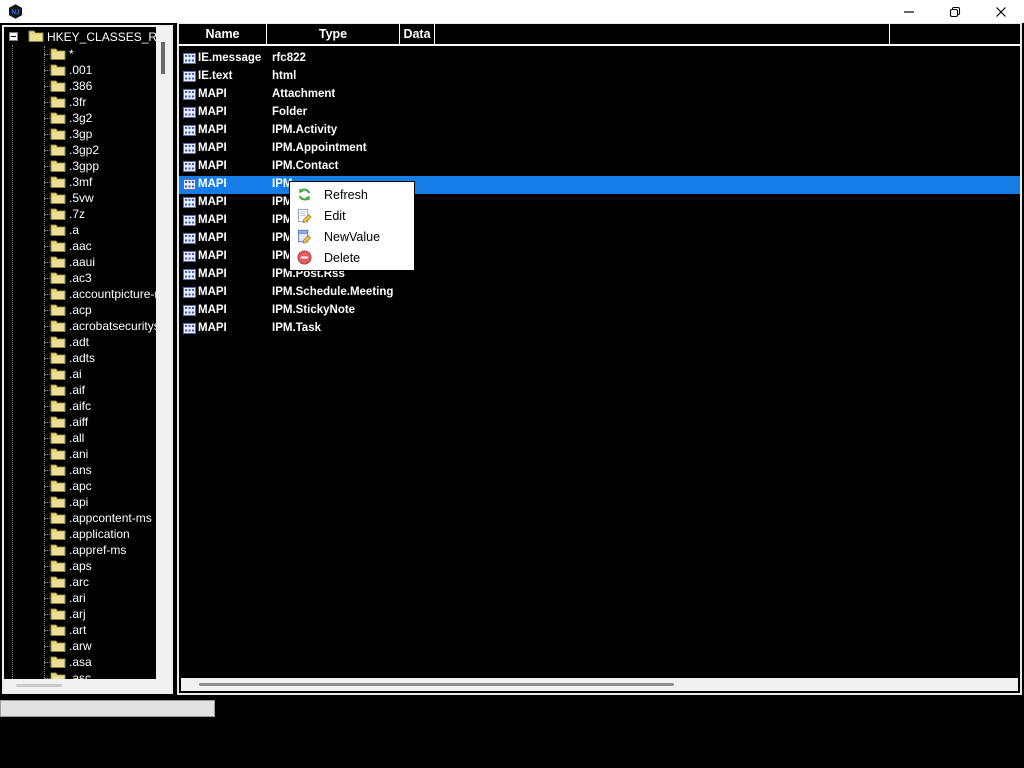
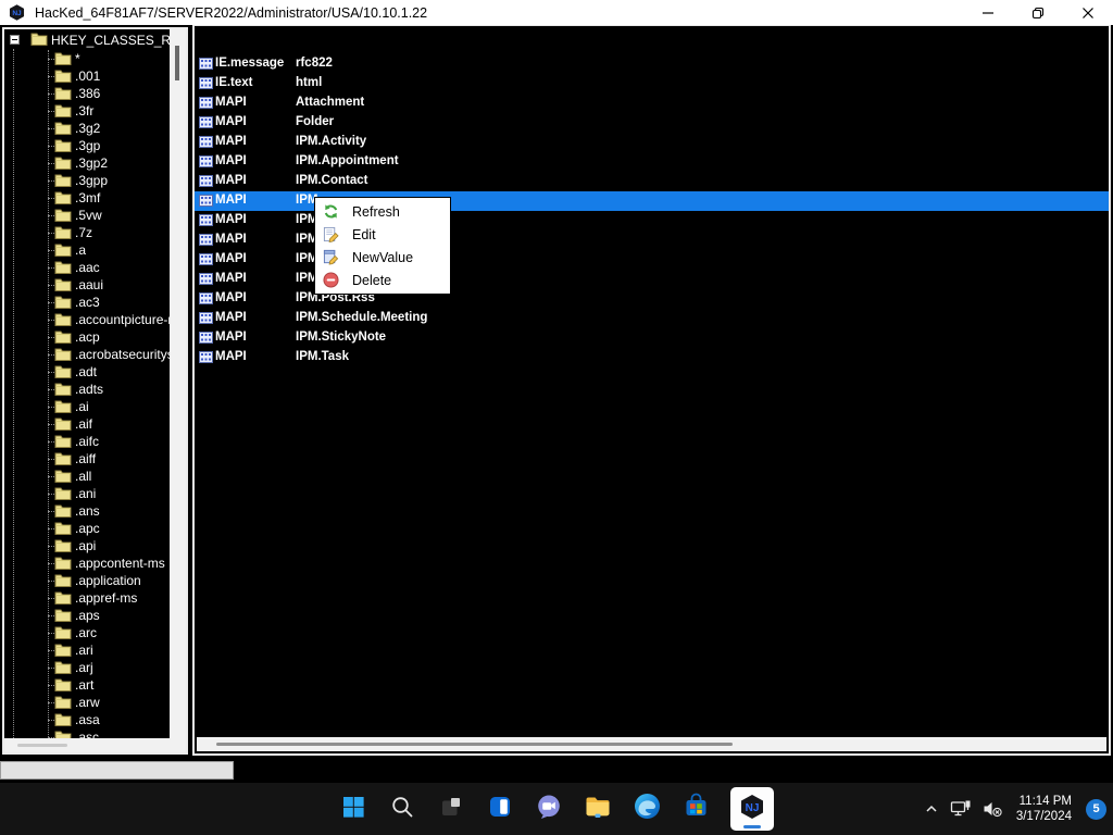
+ HacKed_64F81AF7/SERVER2022/Administrator/USA/10.10.1.22
  HKEY_CLASSES_R
  *
  .001
  .386
  .3fr
  .3g2
  .3gp
  .3gp2
  .3gpp
  .3mf
  .5vw
  .7z
  .a
  .aac
  .aaui
  .ac3
  .accountpicture-
  .acp
  .acrobatsecurity
  .adt
  .adts
  .ai
  .aif
  .aifc
  .aiff
  .all
  .ani
  .ans
  .apc
  .api
  .appcontent-ms
  .application
  .appref-ms
  .aps
  .arc
  .ari
  .arj
  .art
  .arw
  .asa
  .asc
- Name
- Type
- Data
  IE.message
  rfc822
  IE.text
  html
  MAPI
  Attachment
  MAPI
  Folder
  MAPI
  IPM.Activity
  MAPI
  IPM.Appointment
  MAPI
  IPM.Contact
  MAPI
  IPM
  MAPI
  IPM
  MAPI
  IPM
  MAPI
  IPM
  MAPI
  IPM
  MAPI
  IPM.Post.Rss
  MAPI
  IPM.Schedule.Meeting
  MAPI
  IPM.StickyNote
  MAPI
  IPM.Task
  Refresh
  Edit
  NewValue
  Delete
+ NJ
+ 11:14 PM
+ 3/17/2024
+ 5
